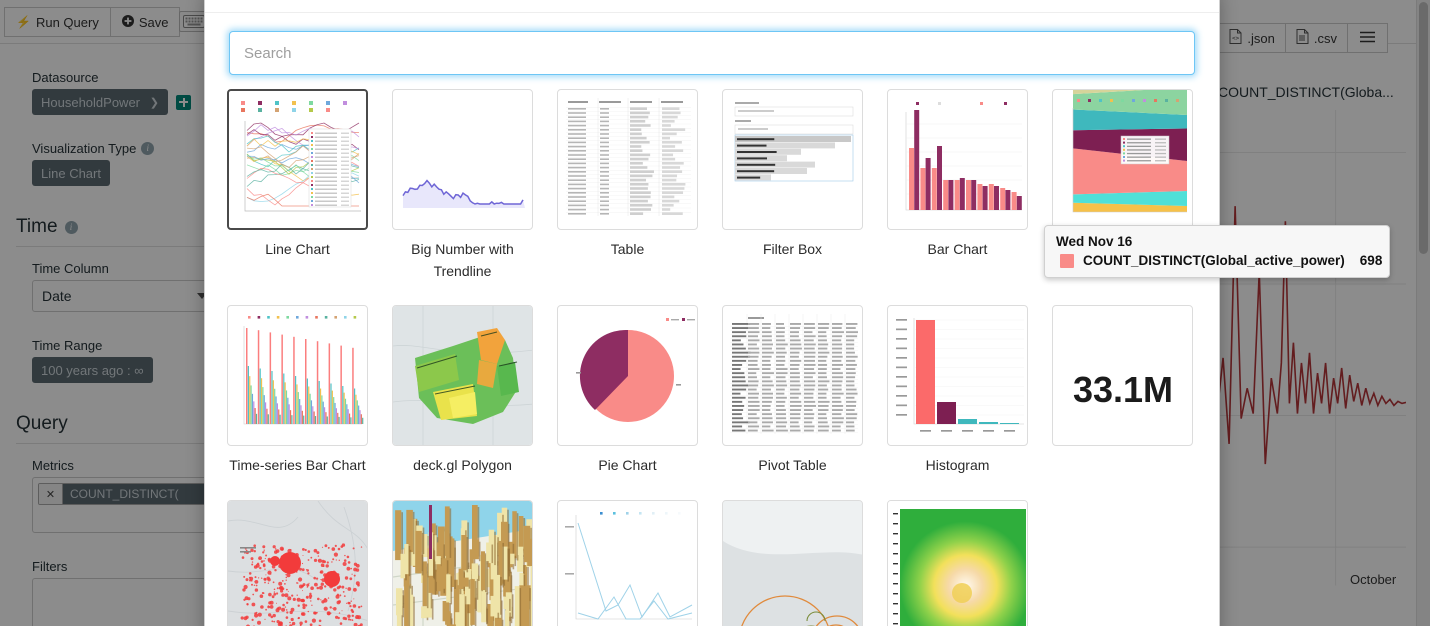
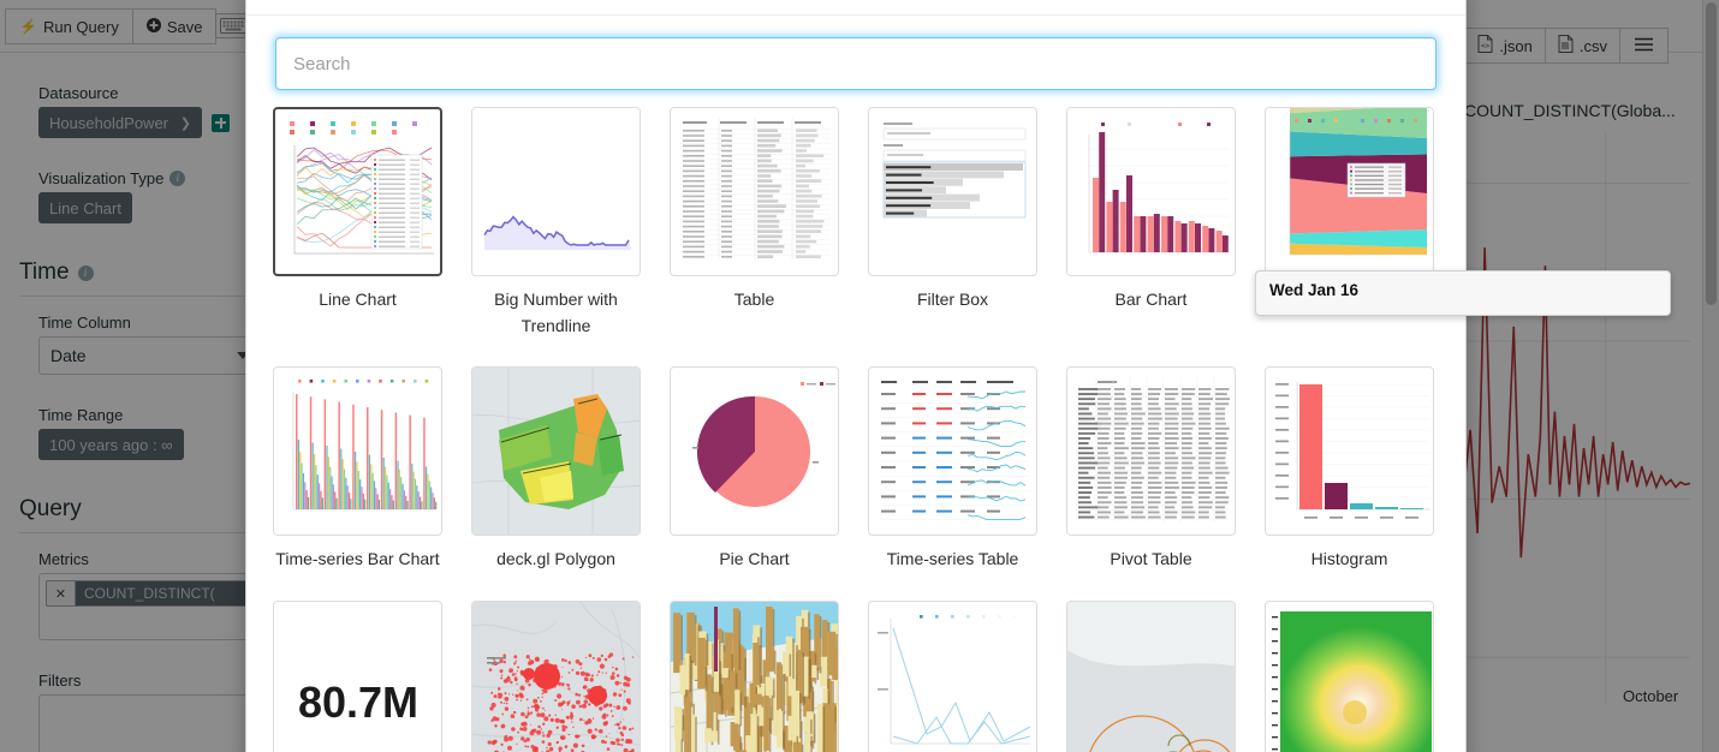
  ⚡
  Run Query
  Save
  .json
  .csv
  COUNT_DISTINCT(Globa...
  Datasource
  HouseholdPower
  ❯
  Visualization Type
  i
  Line Chart
  Time
  i
  Time Column
  Date
  Time Range
  100 years ago : ∞
  Query
  Metrics
  ✕
  COUNT_DISTINCT(
  Filters
  October
  Search
  Line Chart
  Big Number with Trendline
  Table
  Filter Box
  Bar Chart
  Time-series Bar Chart
  deck.gl Polygon
  Pie Chart
+ Time-series Table
  Pivot Table
  Histogram
- 33.1M
+ 80.7M
- Wed Nov 16
+ Wed Jan 16
- COUNT_DISTINCT(Global_active_power)
- 698
